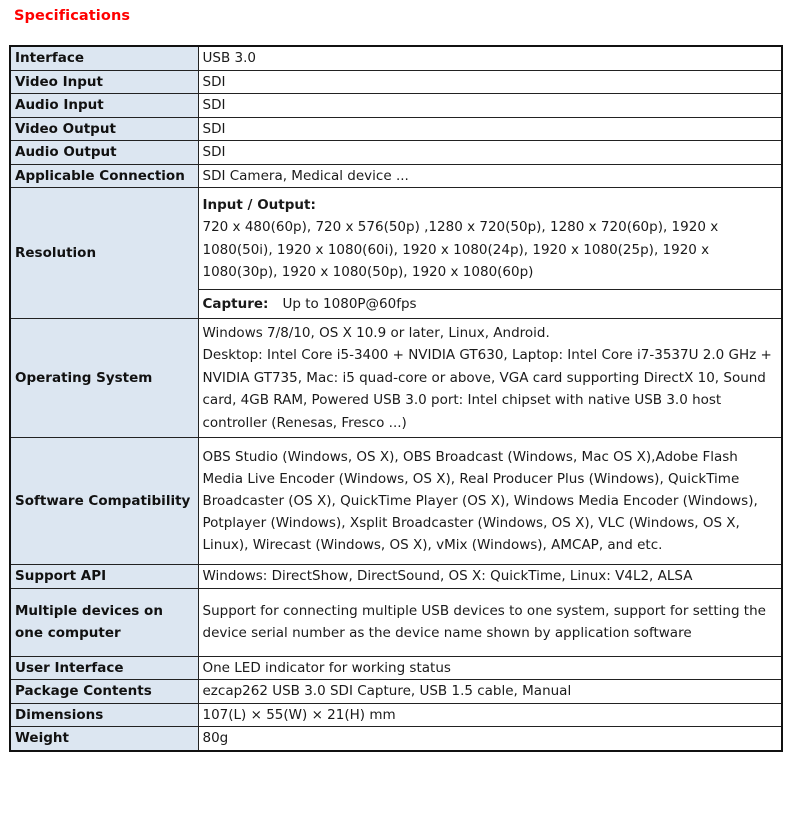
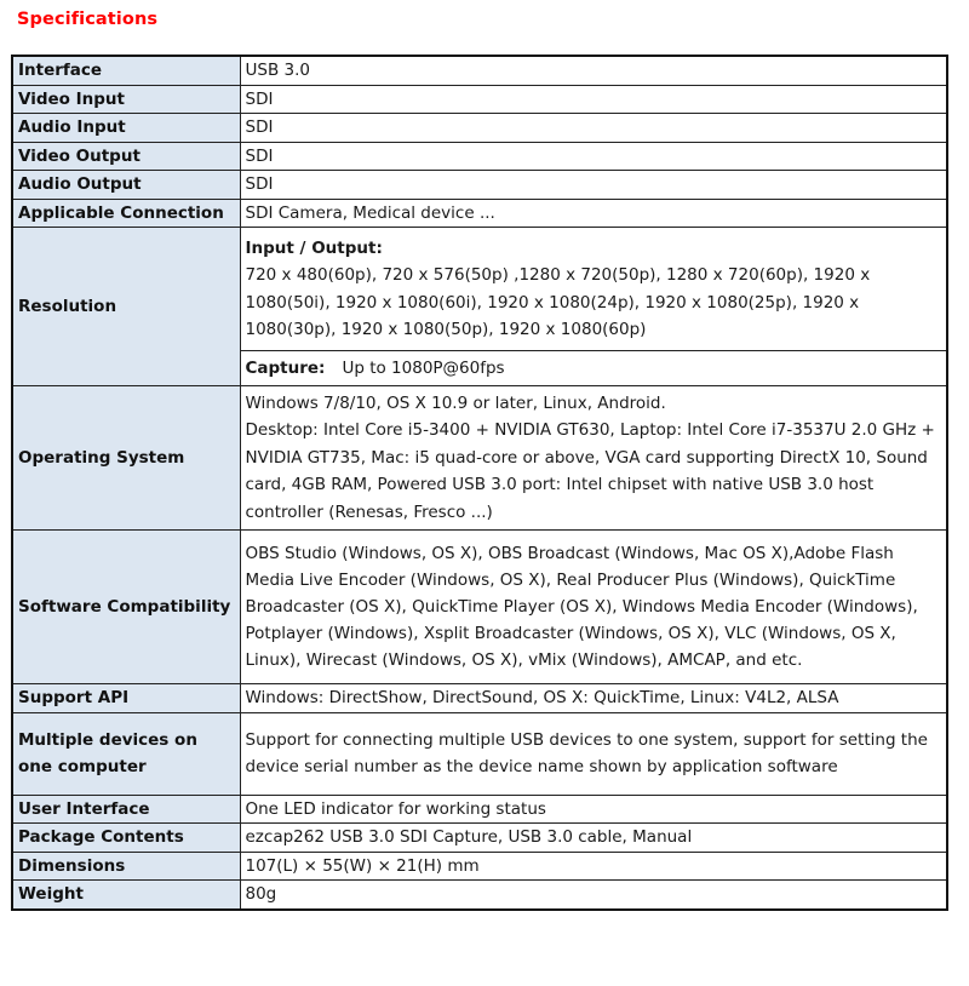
  Specifications
  Interface	USB 3.0
  Video Input	SDI
  Audio Input	SDI
  Video Output	SDI
  Audio Output	SDI
  Applicable Connection	SDI Camera, Medical device ...
  Resolution	Input / Output: 720 x 480(60p), 720 x 576(50p) ,1280 x 720(50p), 1280 x 720(60p), 1920 x 1080(50i), 1920 x 1080(60i), 1920 x 1080(24p), 1920 x 1080(25p), 1920 x 1080(30p), 1920 x 1080(50p), 1920 x 1080(60p)
  Capture: Up to 1080P@60fps
  Operating System	Windows 7/8/10, OS X 10.9 or later, Linux, Android. Desktop: Intel Core i5-3400 + NVIDIA GT630, Laptop: Intel Core i7-3537U 2.0 GHz + NVIDIA GT735, Mac: i5 quad-core or above, VGA card supporting DirectX 10, Sound card, 4GB RAM, Powered USB 3.0 port: Intel chipset with native USB 3.0 host controller (Renesas, Fresco ...)
  Software Compatibility	OBS Studio (Windows, OS X), OBS Broadcast (Windows, Mac OS X),Adobe Flash Media Live Encoder (Windows, OS X), Real Producer Plus (Windows), QuickTime Broadcaster (OS X), QuickTime Player (OS X), Windows Media Encoder (Windows), Potplayer (Windows), Xsplit Broadcaster (Windows, OS X), VLC (Windows, OS X, Linux), Wirecast (Windows, OS X), vMix (Windows), AMCAP, and etc.
  Support API	Windows: DirectShow, DirectSound, OS X: QuickTime, Linux: V4L2, ALSA
  Multiple devices on one computer	Support for connecting multiple USB devices to one system, support for setting the device serial number as the device name shown by application software
  User Interface	One LED indicator for working status
- Package Contents	ezcap262 USB 3.0 SDI Capture, USB 1.5 cable, Manual
+ Package Contents	ezcap262 USB 3.0 SDI Capture, USB 3.0 cable, Manual
  Dimensions	107(L) × 55(W) × 21(H) mm
  Weight	80g
